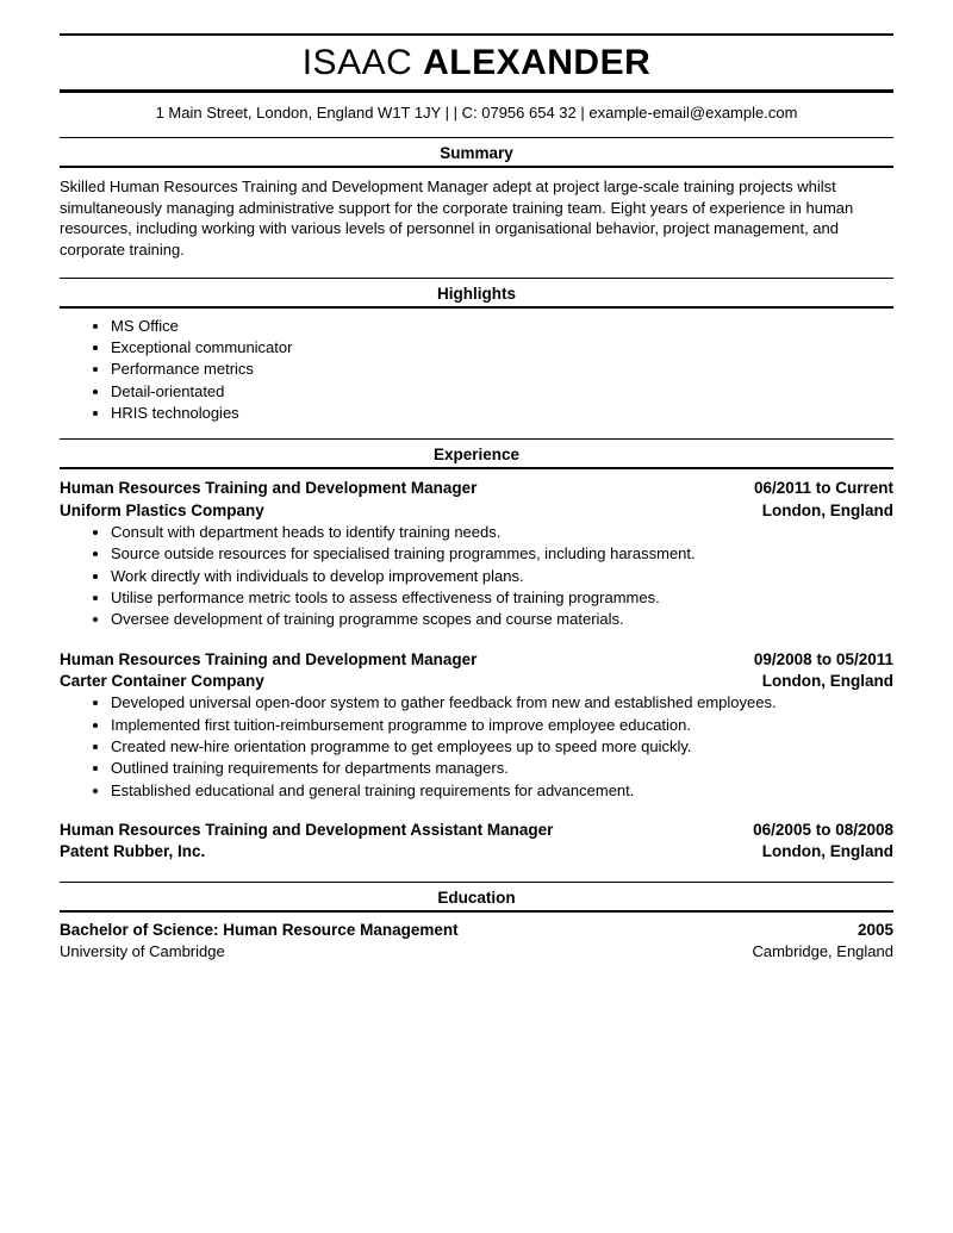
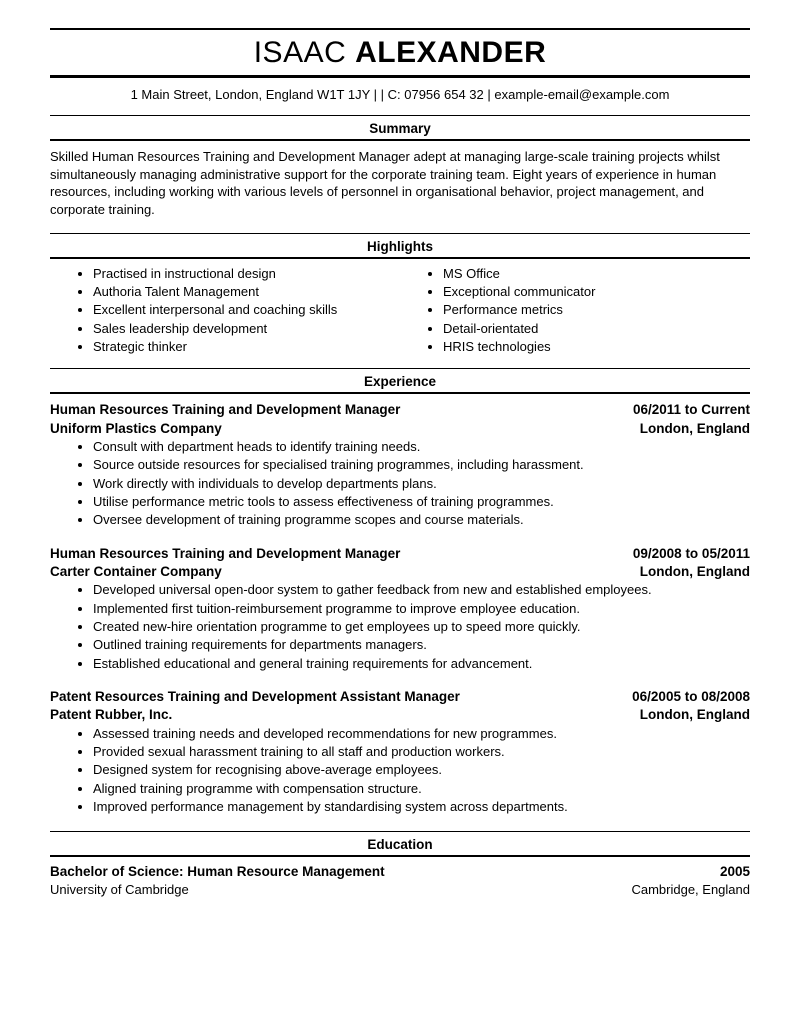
  ISAAC ALEXANDER
  1 Main Street, London, England W1T 1JY | | C: 07956 654 32 | example-email@example.com
  Summary
- Skilled Human Resources Training and Development Manager adept at project large-scale training projects whilst simultaneously managing administrative support for the corporate training team. Eight years of experience in human resources, including working with various levels of personnel in organisational behavior, project management, and corporate training.
+ Skilled Human Resources Training and Development Manager adept at managing large-scale training projects whilst simultaneously managing administrative support for the corporate training team. Eight years of experience in human resources, including working with various levels of personnel in organisational behavior, project management, and corporate training.
  Highlights
+ Practised in instructional design
+ Authoria Talent Management
+ Excellent interpersonal and coaching skills
+ Sales leadership development
+ Strategic thinker
  MS Office
  Exceptional communicator
  Performance metrics
  Detail-orientated
  HRIS technologies
  Experience
  Human Resources Training and Development Manager
  06/2011 to Current
  Uniform Plastics Company
  London, England
  Consult with department heads to identify training needs.
  Source outside resources for specialised training programmes, including harassment.
- Work directly with individuals to develop improvement plans.
+ Work directly with individuals to develop departments plans.
  Utilise performance metric tools to assess effectiveness of training programmes.
  Oversee development of training programme scopes and course materials.
  Human Resources Training and Development Manager
  09/2008 to 05/2011
  Carter Container Company
  London, England
  Developed universal open-door system to gather feedback from new and established employees.
  Implemented first tuition-reimbursement programme to improve employee education.
  Created new-hire orientation programme to get employees up to speed more quickly.
  Outlined training requirements for departments managers.
  Established educational and general training requirements for advancement.
- Human Resources Training and Development Assistant Manager
+ Patent Resources Training and Development Assistant Manager
  06/2005 to 08/2008
  Patent Rubber, Inc.
  London, England
+ Assessed training needs and developed recommendations for new programmes.
+ Provided sexual harassment training to all staff and production workers.
+ Designed system for recognising above-average employees.
+ Aligned training programme with compensation structure.
+ Improved performance management by standardising system across departments.
  Education
  Bachelor of Science: Human Resource Management
  2005
  University of Cambridge
  Cambridge, England
